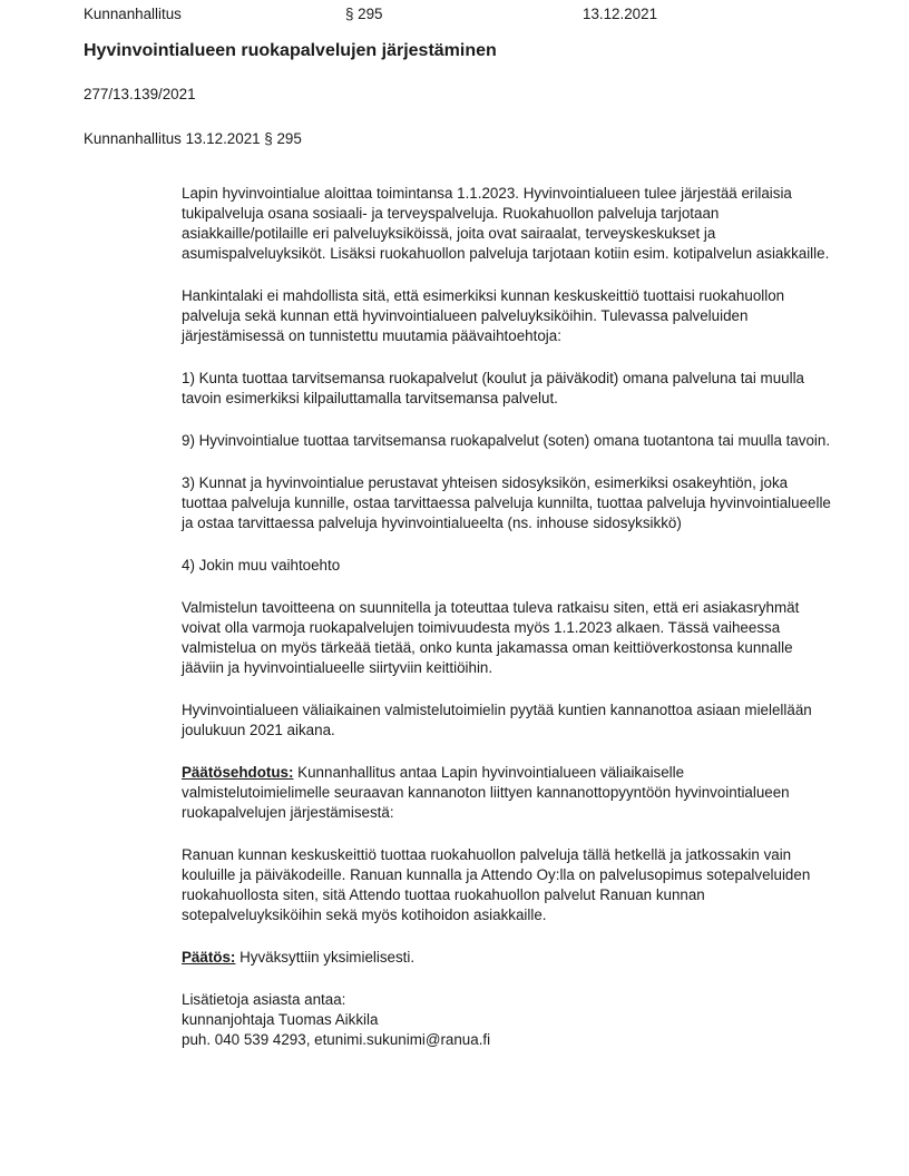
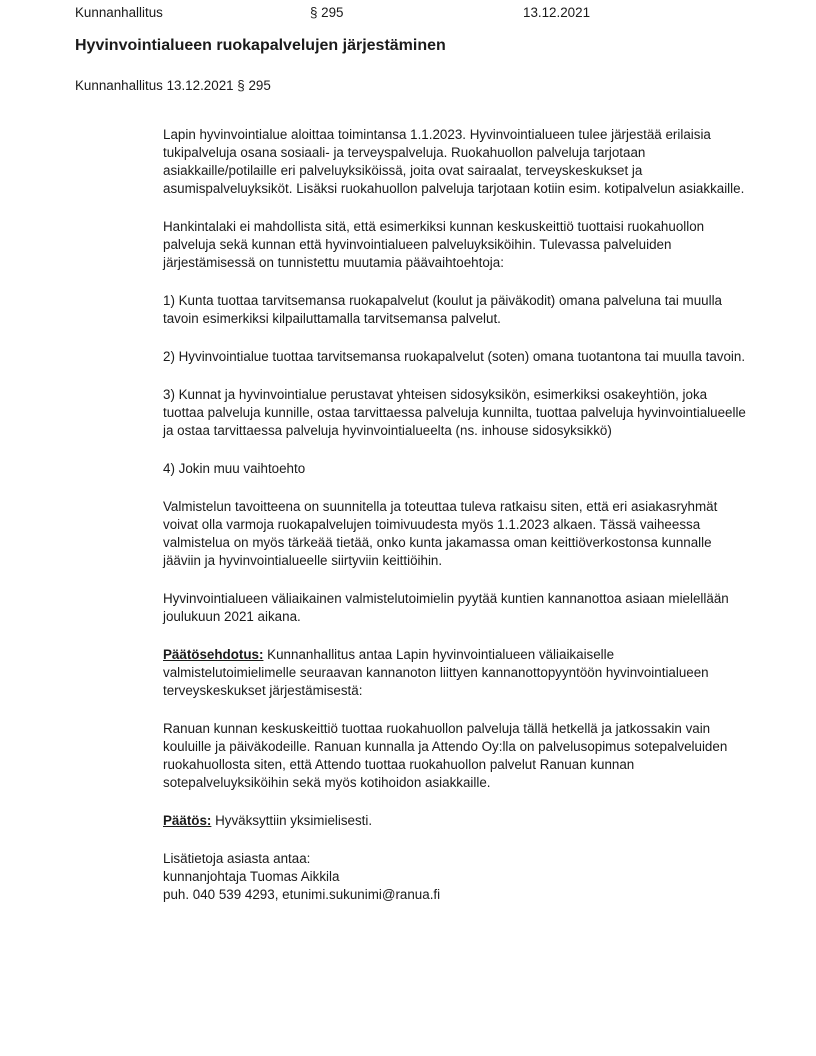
  Kunnanhallitus
  § 295
  13.12.2021
  Hyvinvointialueen ruokapalvelujen järjestäminen
- 277/13.139/2021
  Kunnanhallitus 13.12.2021 § 295
  Lapin hyvinvointialue aloittaa toimintansa 1.1.2023. Hyvinvointialueen tulee järjestää erilaisia tukipalveluja osana sosiaali- ja terveyspalveluja. Ruokahuollon palveluja tarjotaan asiakkaille/potilaille eri palveluyksiköissä, joita ovat sairaalat, terveyskeskukset ja asumispalveluyksiköt. Lisäksi ruokahuollon palveluja tarjotaan kotiin esim. kotipalvelun asiakkaille.
  Hankintalaki ei mahdollista sitä, että esimerkiksi kunnan keskuskeittiö tuottaisi ruokahuollon palveluja sekä kunnan että hyvinvointialueen palveluyksiköihin. Tulevassa palveluiden järjestämisessä on tunnistettu muutamia päävaihtoehtoja:
  1) Kunta tuottaa tarvitsemansa ruokapalvelut (koulut ja päiväkodit) omana palveluna tai muulla tavoin esimerkiksi kilpailuttamalla tarvitsemansa palvelut.
- 9) Hyvinvointialue tuottaa tarvitsemansa ruokapalvelut (soten) omana tuotantona tai muulla tavoin.
+ 2) Hyvinvointialue tuottaa tarvitsemansa ruokapalvelut (soten) omana tuotantona tai muulla tavoin.
  3) Kunnat ja hyvinvointialue perustavat yhteisen sidosyksikön, esimerkiksi osakeyhtiön, joka tuottaa palveluja kunnille, ostaa tarvittaessa palveluja kunnilta, tuottaa palveluja hyvinvointialueelle ja ostaa tarvittaessa palveluja hyvinvointialueelta (ns. inhouse sidosyksikkö)
  4) Jokin muu vaihtoehto
  Valmistelun tavoitteena on suunnitella ja toteuttaa tuleva ratkaisu siten, että eri asiakasryhmät voivat olla varmoja ruokapalvelujen toimivuudesta myös 1.1.2023 alkaen. Tässä vaiheessa valmistelua on myös tärkeää tietää, onko kunta jakamassa oman keittiöverkostonsa kunnalle jääviin ja hyvinvointialueelle siirtyviin keittiöihin.
  Hyvinvointialueen väliaikainen valmistelutoimielin pyytää kuntien kannanottoa asiaan mielellään joulukuun 2021 aikana.
- Päätösehdotus: Kunnanhallitus antaa Lapin hyvinvointialueen väliaikaiselle valmistelutoimielimelle seuraavan kannanoton liittyen kannanottopyyntöön hyvinvointialueen ruokapalvelujen järjestämisestä:
+ Päätösehdotus: Kunnanhallitus antaa Lapin hyvinvointialueen väliaikaiselle valmistelutoimielimelle seuraavan kannanoton liittyen kannanottopyyntöön hyvinvointialueen terveyskeskukset järjestämisestä:
- Ranuan kunnan keskuskeittiö tuottaa ruokahuollon palveluja tällä hetkellä ja jatkossakin vain kouluille ja päiväkodeille. Ranuan kunnalla ja Attendo Oy:lla on palvelusopimus sotepalveluiden ruokahuollosta siten, sitä Attendo tuottaa ruokahuollon palvelut Ranuan kunnan sotepalveluyksiköihin sekä myös kotihoidon asiakkaille.
+ Ranuan kunnan keskuskeittiö tuottaa ruokahuollon palveluja tällä hetkellä ja jatkossakin vain kouluille ja päiväkodeille. Ranuan kunnalla ja Attendo Oy:lla on palvelusopimus sotepalveluiden ruokahuollosta siten, että Attendo tuottaa ruokahuollon palvelut Ranuan kunnan sotepalveluyksiköihin sekä myös kotihoidon asiakkaille.
  Päätös: Hyväksyttiin yksimielisesti.
  Lisätietoja asiasta antaa:
  kunnanjohtaja Tuomas Aikkila
  puh. 040 539 4293, etunimi.sukunimi@ranua.fi
